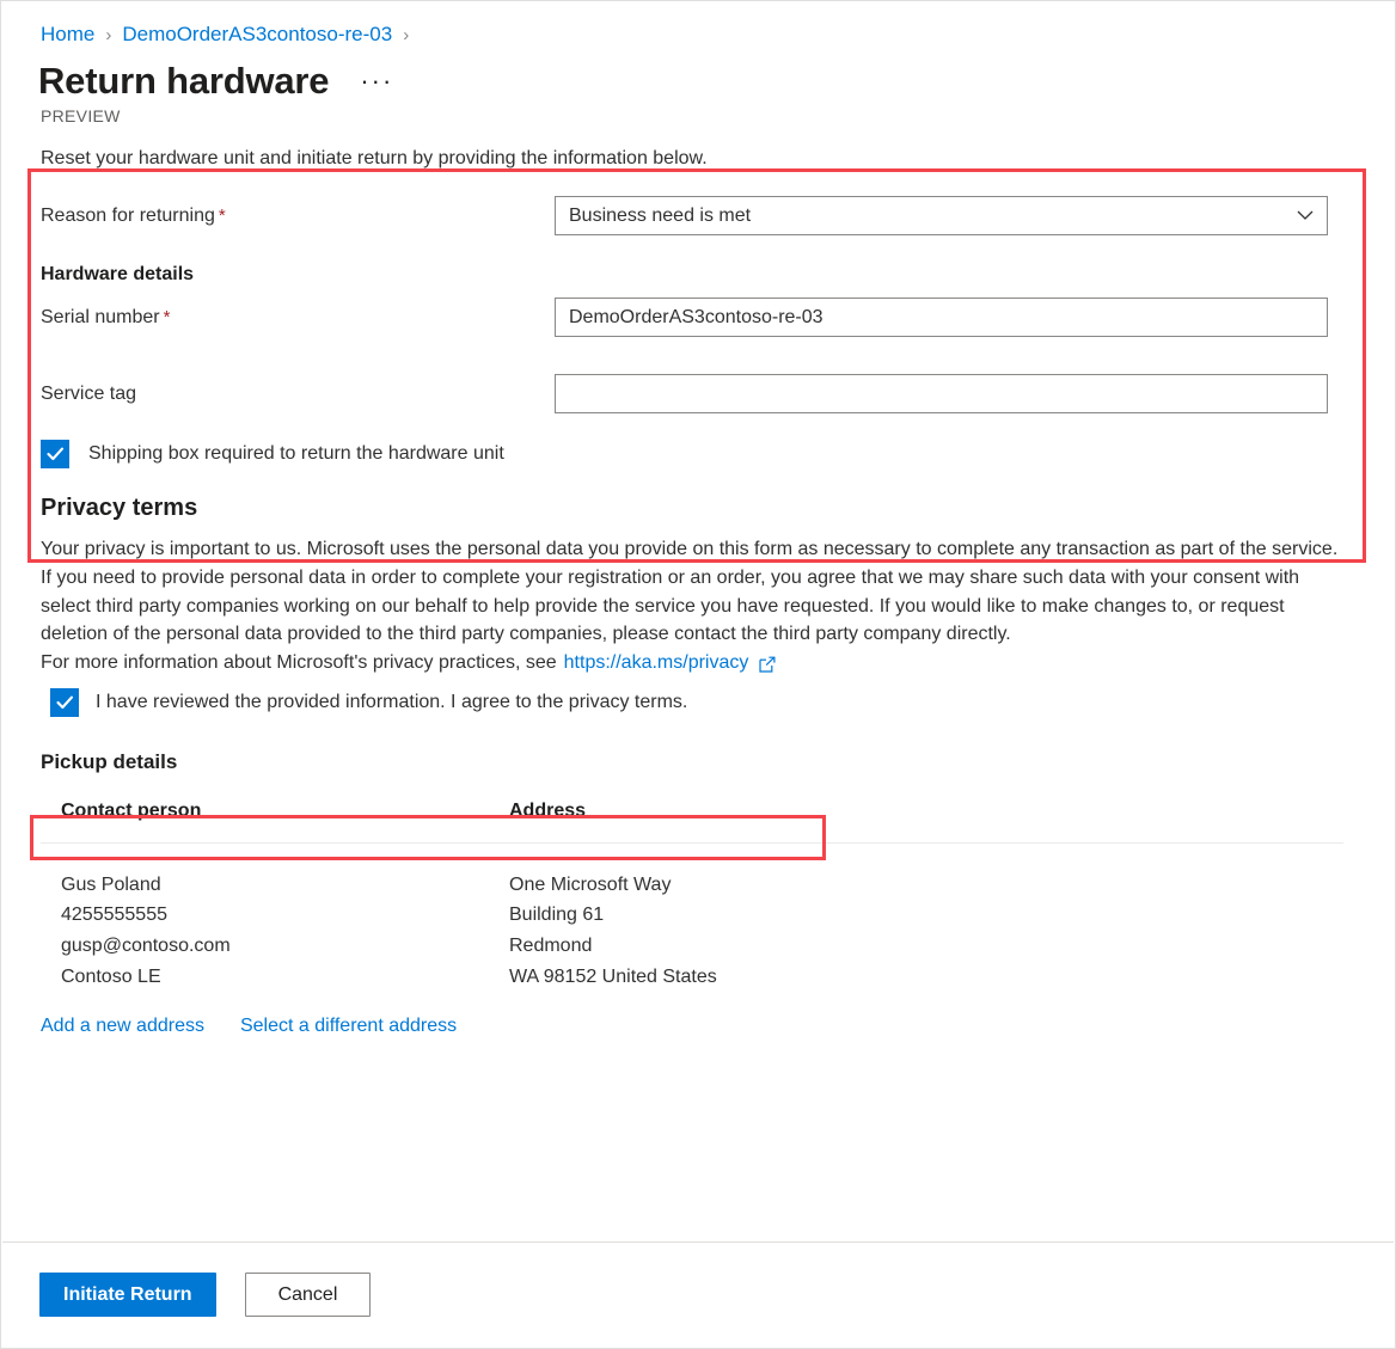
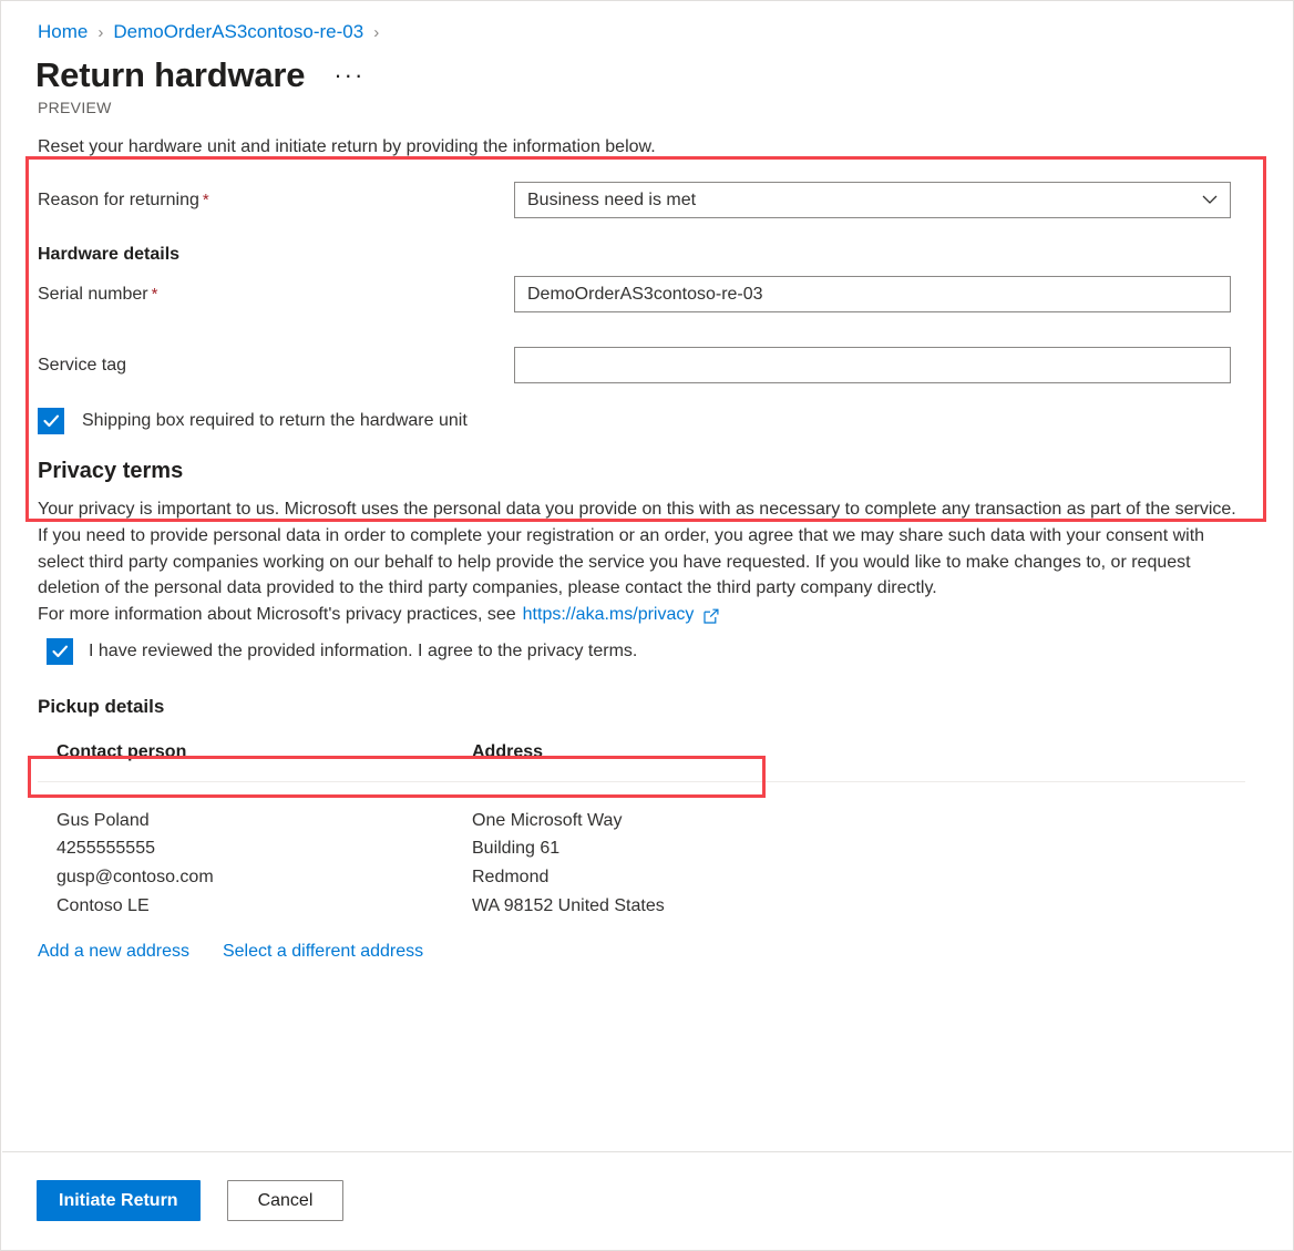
  Home
  ›
  DemoOrderAS3contoso-re-03
  ›
  Return hardware
  ···
  PREVIEW
  Reset your hardware unit and initiate return by providing the information below.
  Reason for returning *
  Business need is met
  Hardware details
  Serial number *
  DemoOrderAS3contoso-re-03
  Service tag
  Shipping box required to return the hardware unit
  Privacy terms
- Your privacy is important to us. Microsoft uses the personal data you provide on this form as necessary to complete any transaction as part of the service. If you need to provide personal data in order to complete your registration or an order, you agree that we may share such data with your consent with select third party companies working on our behalf to help provide the service you have requested. If you would like to make changes to, or request deletion of the personal data provided to the third party companies, please contact the third party company directly.
+ Your privacy is important to us. Microsoft uses the personal data you provide on this with as necessary to complete any transaction as part of the service. If you need to provide personal data in order to complete your registration or an order, you agree that we may share such data with your consent with select third party companies working on our behalf to help provide the service you have requested. If you would like to make changes to, or request deletion of the personal data provided to the third party companies, please contact the third party company directly.
  For more information about Microsoft's privacy practices, see
  https://aka.ms/privacy
  I have reviewed the provided information. I agree to the privacy terms.
  Pickup details
  Contact person	Address
  Gus Poland 4255555555 gusp@contoso.com Contoso LE	One Microsoft Way Building 61 Redmond WA 98152 United States
  Add a new address
  Select a different address
  Initiate Return
  Cancel
